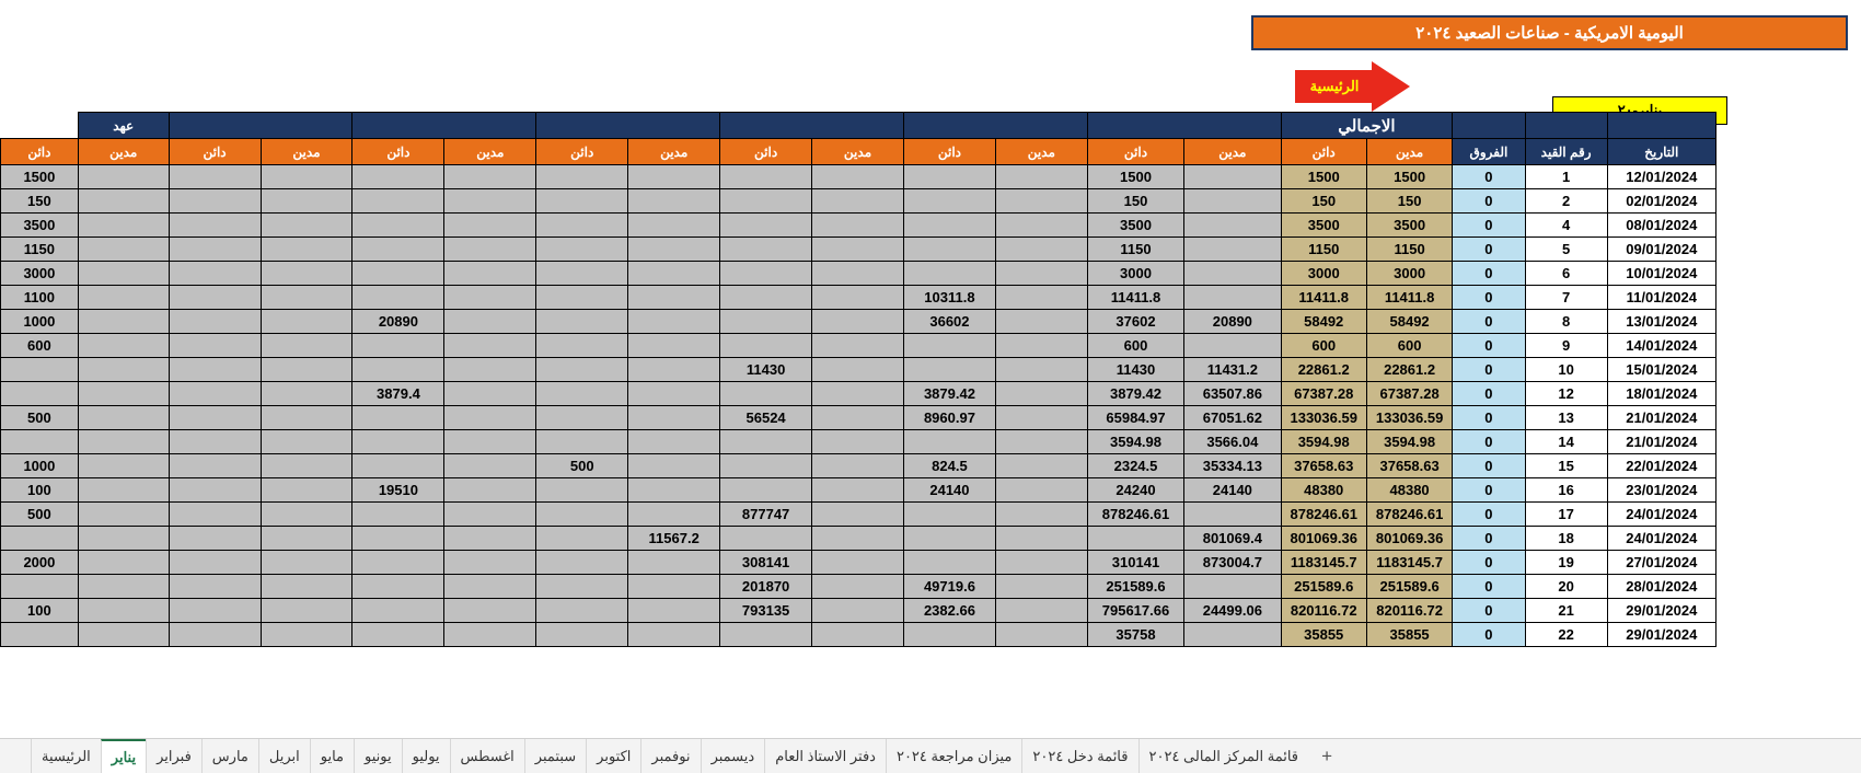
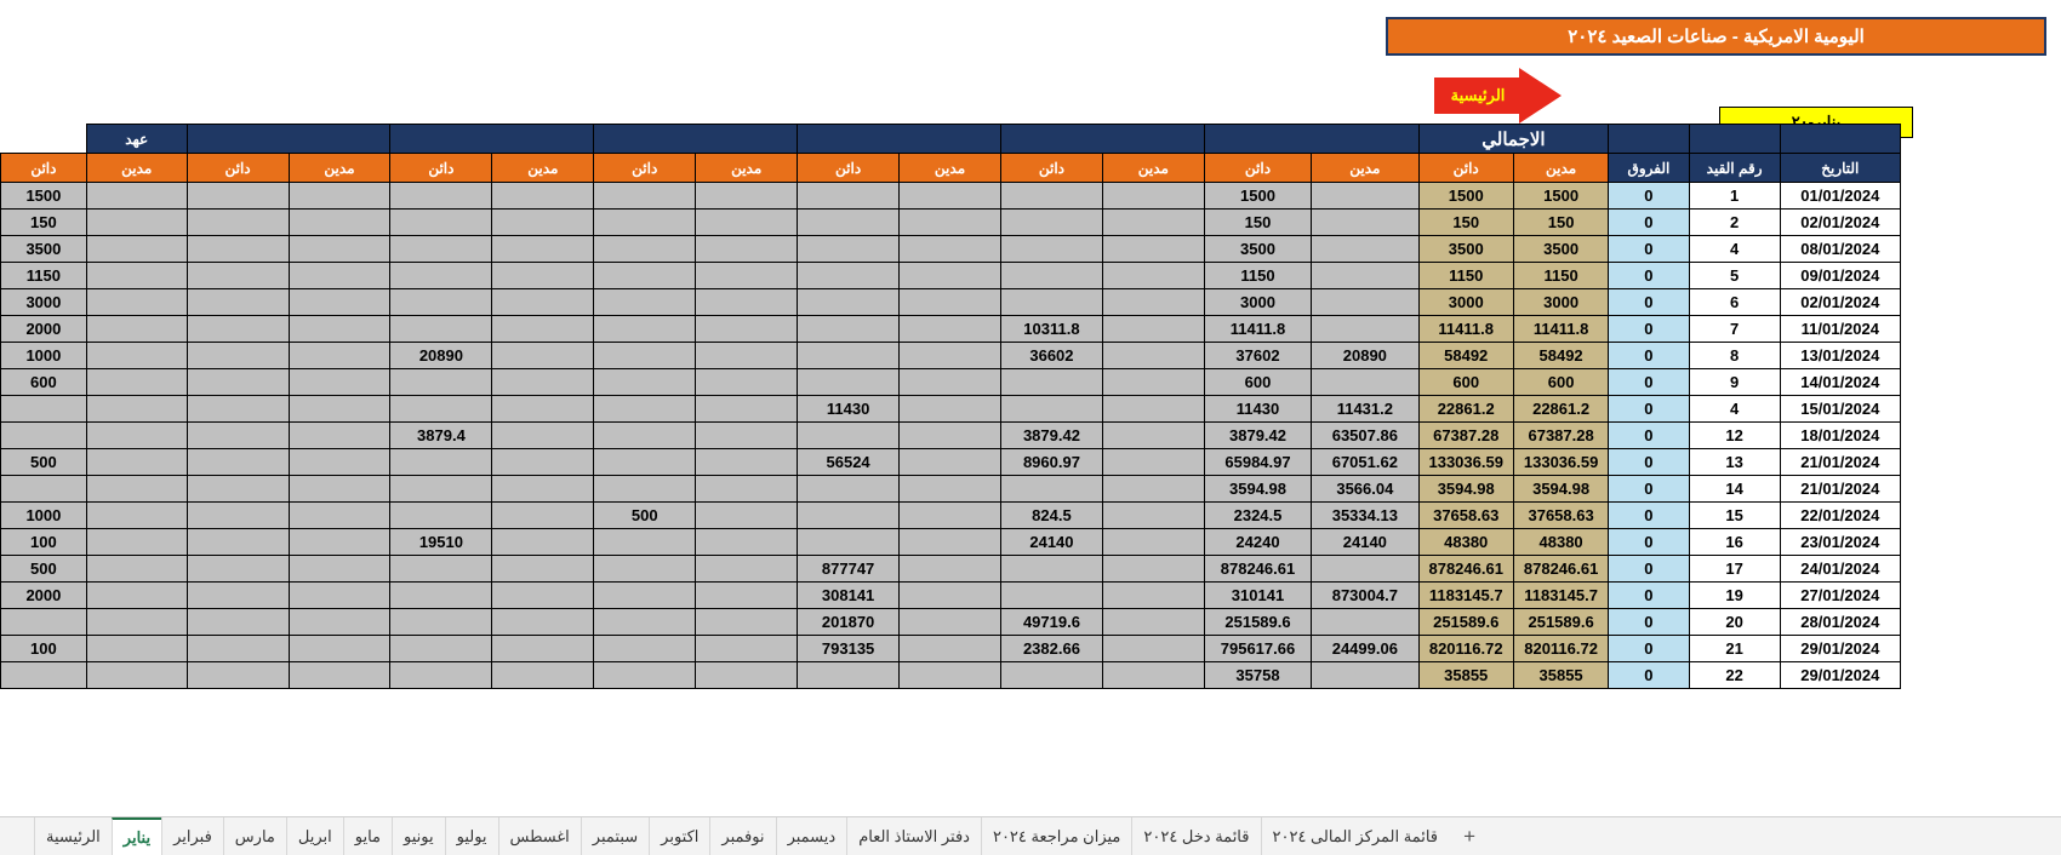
  اليومية الامريكية - صناعات الصعيد ٢٠٢٤
  الرئيسية
  يناير-٢٠
  			الاجمالي							عهد
  التاريخ	رقم القيد	الفروق	مدين	دائن	مدين	دائن	مدين	دائن	مدين	دائن	مدين	دائن	مدين	دائن	مدين	دائن	مدين	دائن
- 12/01/2024	1	0	1500	1500		1500												1500
+ 01/01/2024	1	0	1500	1500		1500												1500
  02/01/2024	2	0	150	150		150												150
  08/01/2024	4	0	3500	3500		3500												3500
  09/01/2024	5	0	1150	1150		1150												1150
- 10/01/2024	6	0	3000	3000		3000												3000
+ 02/01/2024	6	0	3000	3000		3000												3000
- 11/01/2024	7	0	11411.8	11411.8		11411.8		10311.8										1100
+ 11/01/2024	7	0	11411.8	11411.8		11411.8		10311.8										2000
  13/01/2024	8	0	58492	58492	20890	37602		36602						20890				1000
  14/01/2024	9	0	600	600		600												600
- 15/01/2024	10	0	22861.2	22861.2	11431.2	11430				11430
+ 15/01/2024	4	0	22861.2	22861.2	11431.2	11430				11430
  18/01/2024	12	0	67387.28	67387.28	63507.86	3879.42		3879.42						3879.4
  21/01/2024	13	0	133036.59	133036.59	67051.62	65984.97		8960.97		56524								500
  21/01/2024	14	0	3594.98	3594.98	3566.04	3594.98
  22/01/2024	15	0	37658.63	37658.63	35334.13	2324.5		824.5				500						1000
  23/01/2024	16	0	48380	48380	24140	24240		24140						19510				100
  24/01/2024	17	0	878246.61	878246.61		878246.61				877747								500
- 24/01/2024	18	0	801069.36	801069.36	801069.4						11567.2
  27/01/2024	19	0	1183145.7	1183145.7	873004.7	310141				308141								2000
  28/01/2024	20	0	251589.6	251589.6		251589.6		49719.6		201870
  29/01/2024	21	0	820116.72	820116.72	24499.06	795617.66		2382.66		793135								100
  29/01/2024	22	0	35855	35855		35758
  الرئيسية
  يناير
  فبراير
  مارس
  ابريل
  مايو
  يونيو
  يوليو
  اغسطس
  سبتمبر
  اكتوبر
  نوفمبر
  ديسمبر
  دفتر الاستاذ العام
  ميزان مراجعة ٢٠٢٤
  قائمة دخل ٢٠٢٤
  قائمة المركز المالى ٢٠٢٤
  +
